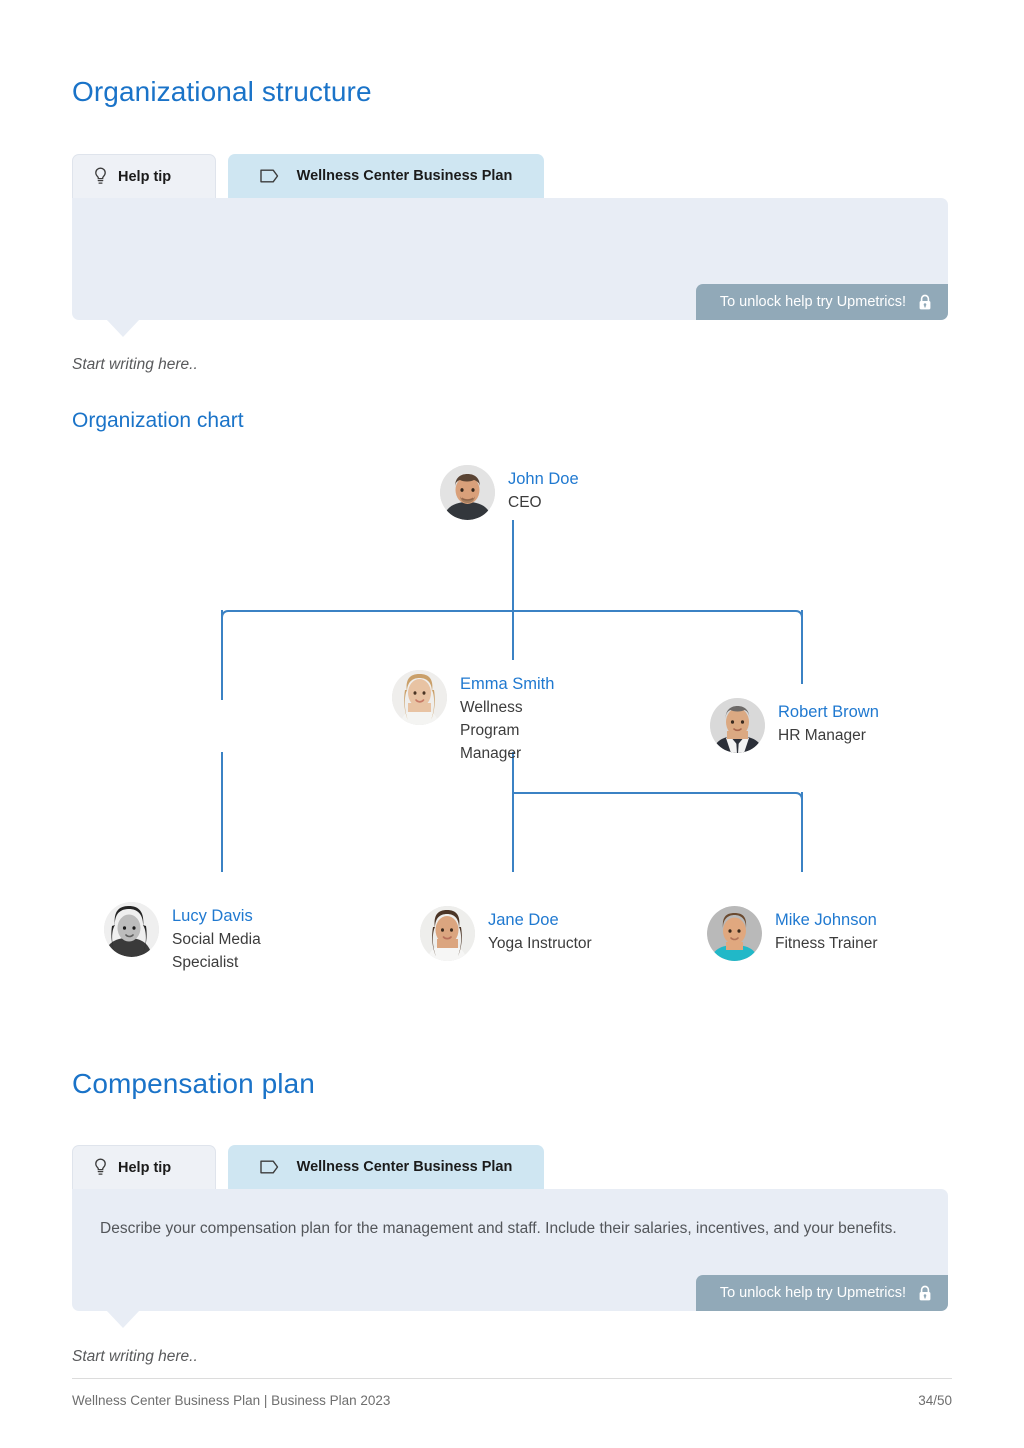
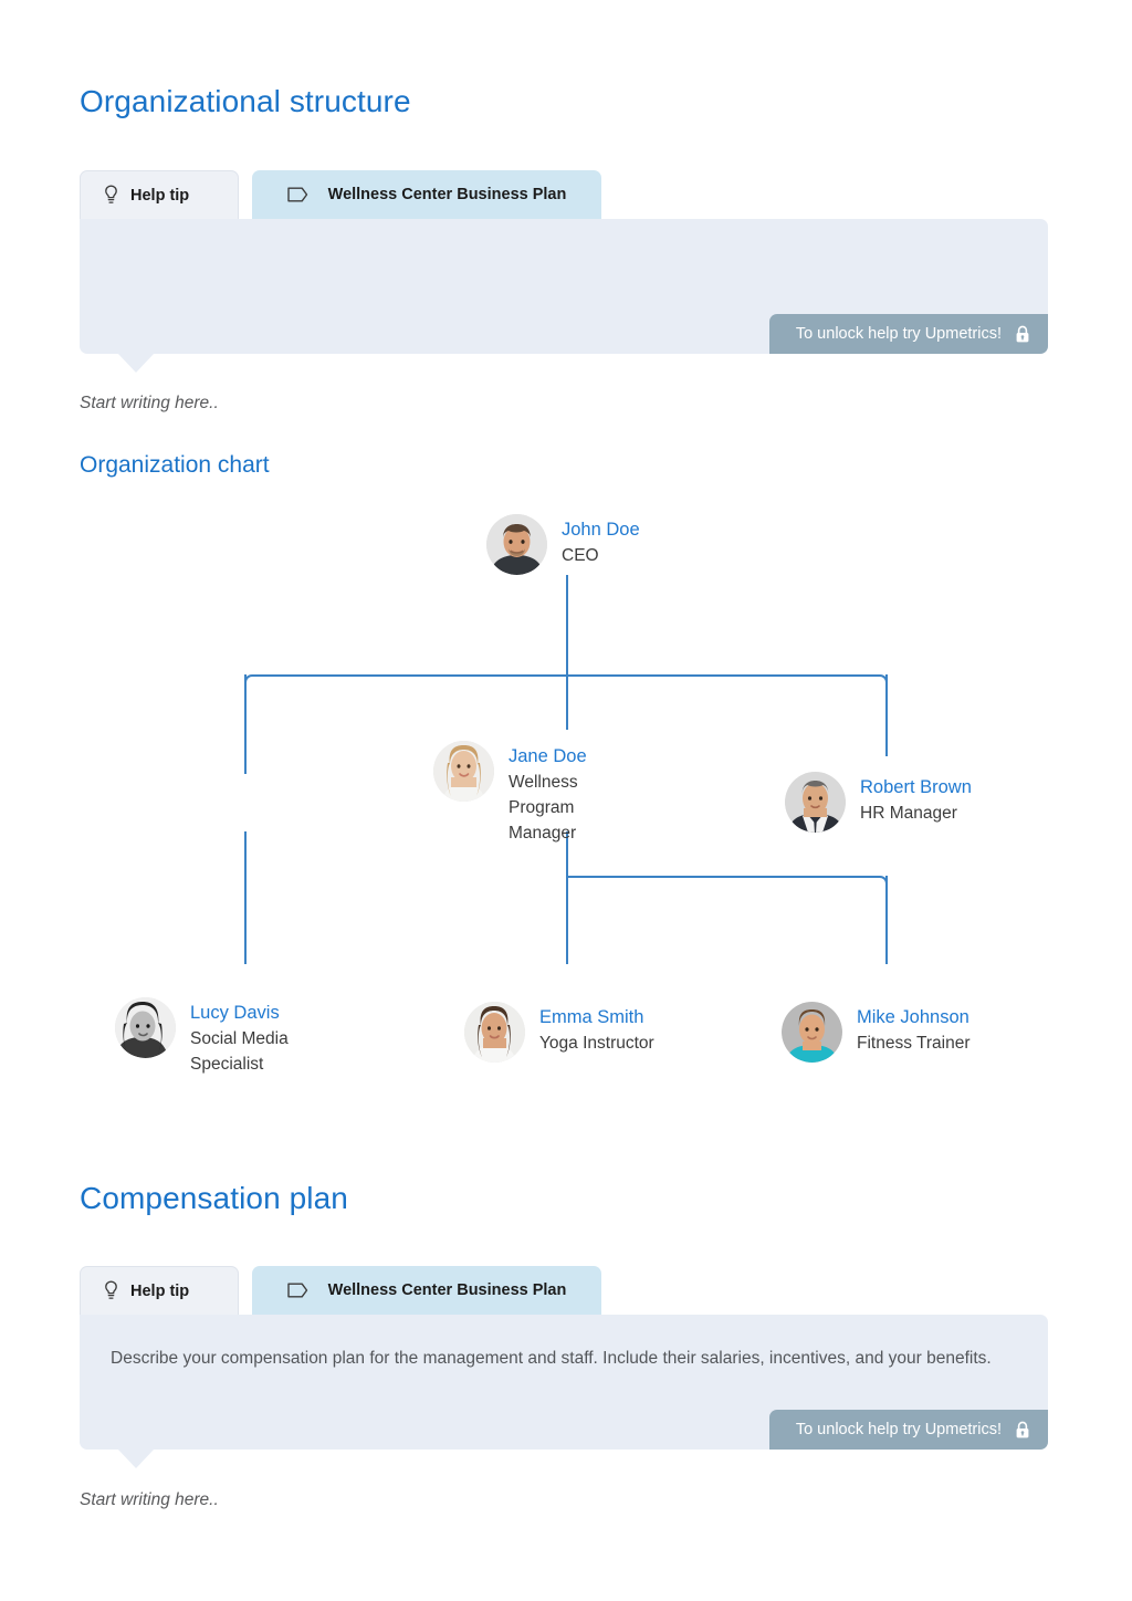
  Organizational structure
  Help tip
  Wellness Center Business Plan
  To unlock help try Upmetrics!
  Start writing here..
  Organization chart
  John Doe
  CEO
- Emma Smith
+ Jane Doe
  Wellness Program Manager
  Robert Brown
  HR Manager
  Lucy Davis
  Social Media Specialist
- Jane Doe
+ Emma Smith
  Yoga Instructor
  Mike Johnson
  Fitness Trainer
  Compensation plan
  Help tip
  Wellness Center Business Plan
  Describe your compensation plan for the management and staff. Include their salaries, incentives, and your benefits.
  To unlock help try Upmetrics!
  Start writing here..
- Wellness Center Business Plan | Business Plan 2023
- 34/50
